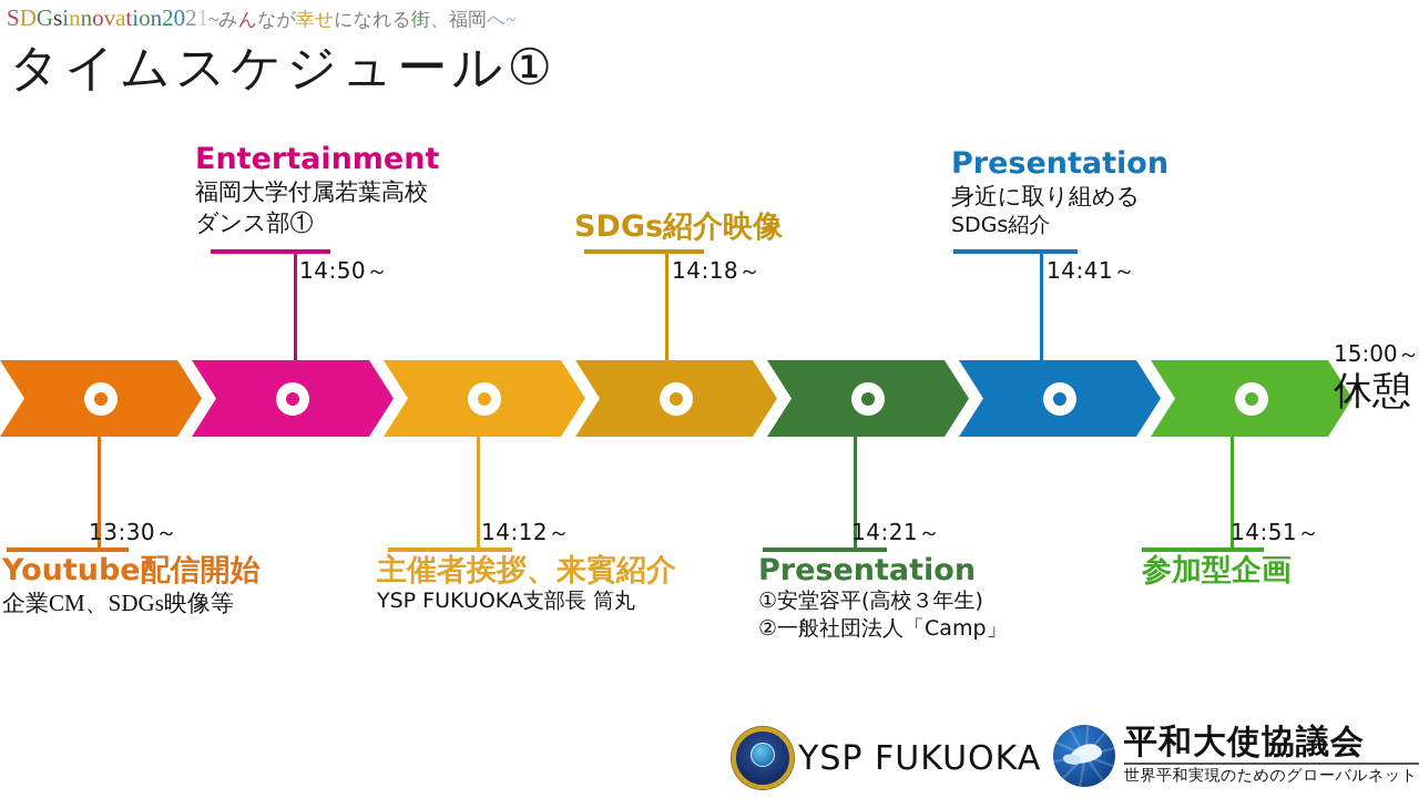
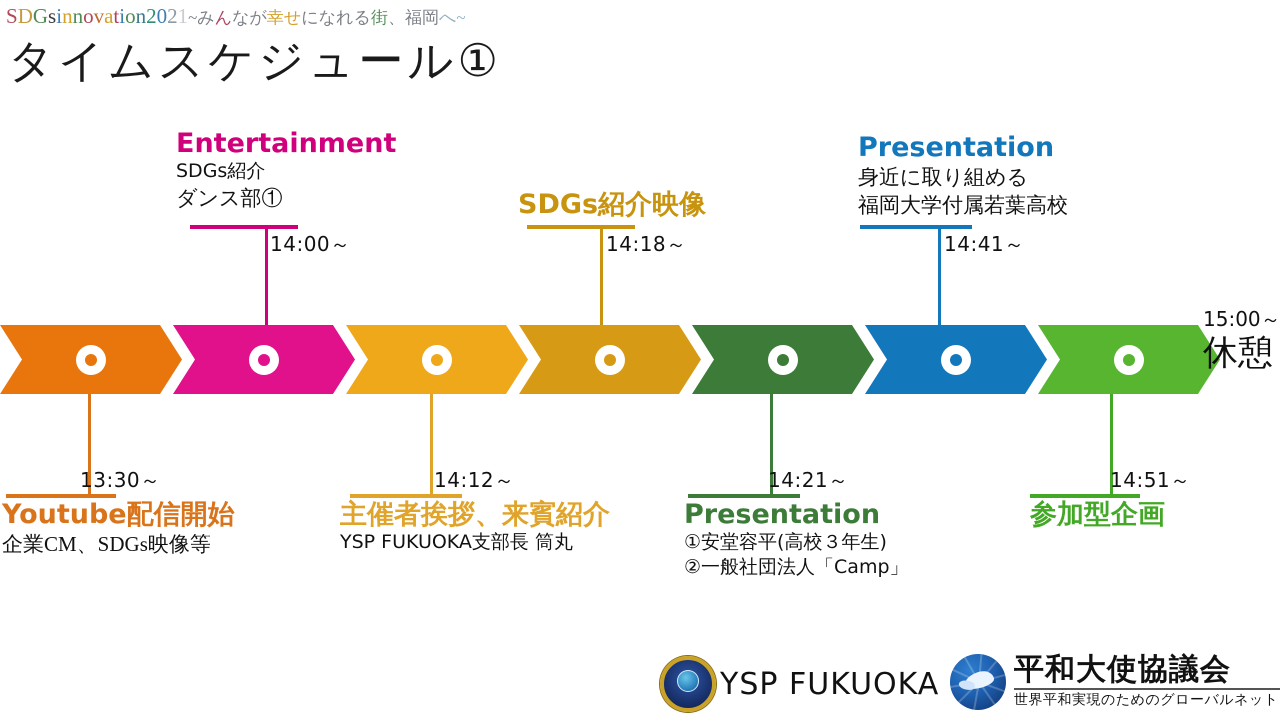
  SDGs innovation2021~みんなが幸せになれる街、福岡へ ~
  タイムスケジュール①
- 14:50～
+ 14:00～
  Entertainment
- 福岡大学付属若葉高校
+ SDGs紹介
  ダンス部①
  14:18～
  SDGs紹介映像
  14:41～
  Presentation
  身近に取り組める
- SDGs紹介
+ 福岡大学付属若葉高校
  13:30～
  Youtube配信開始
  企業CM、SDGs映像等
  14:12～
  主催者挨拶、来賓紹介
  YSP FUKUOKA支部長 筒丸
  14:21～
  Presentation
  ①安堂容平(高校３年生)
  ②一般社団法人「Camp」
  14:51～
  参加型企画
  15:00～
  休憩
  YSP FUKUOKA
  平和大使協議会
  世界平和実現のためのグローバルネット
